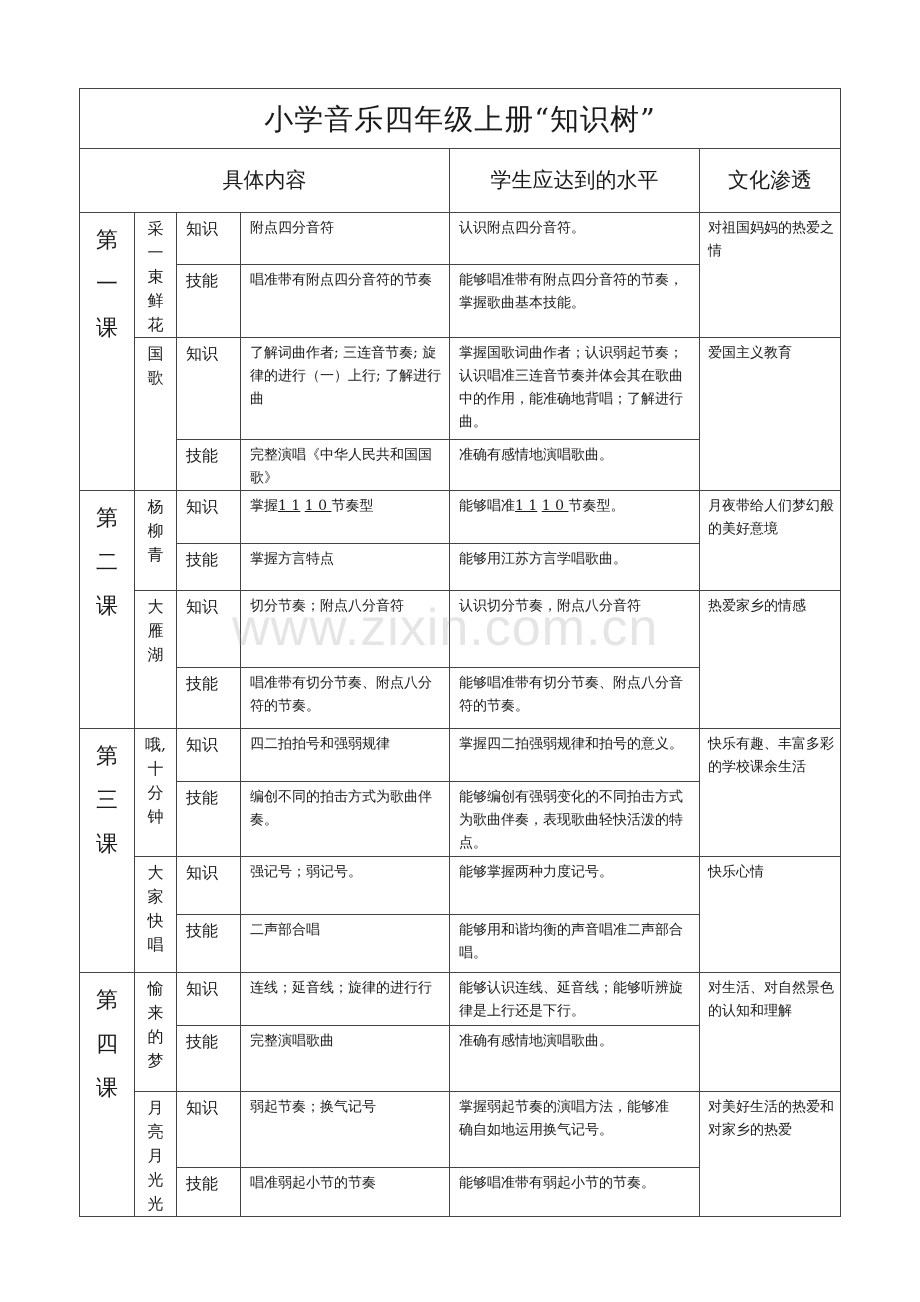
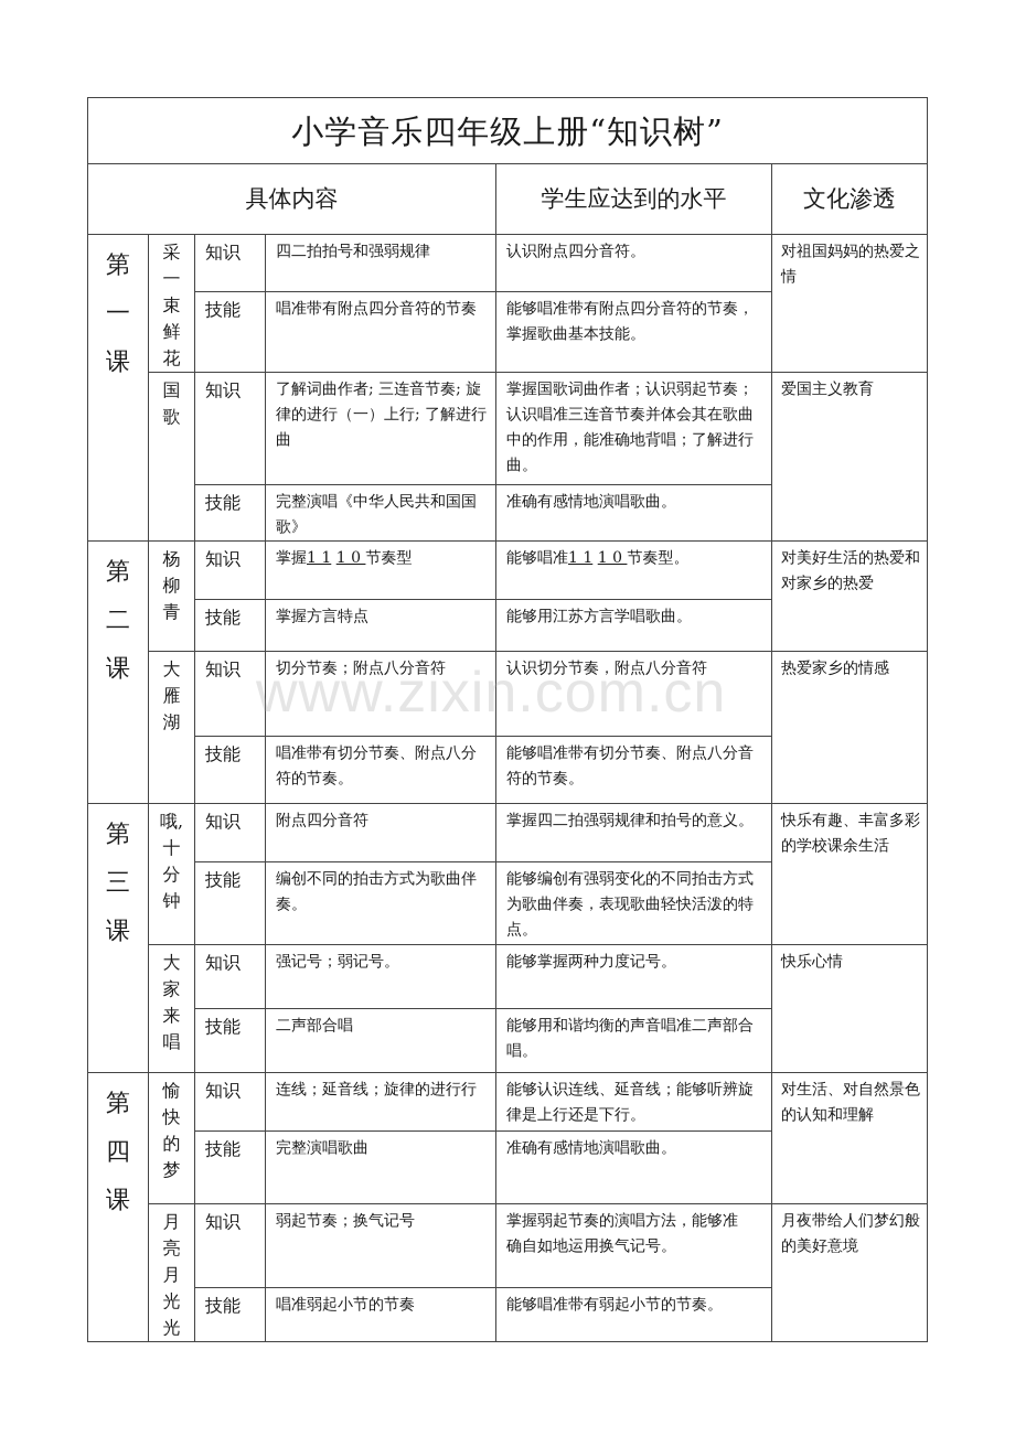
  小学音乐四年级上册“知识树”
  具体内容	学生应达到的水平	文化渗透
- 第一课	采一束鲜花	知识	附点四分音符	认识附点四分音符。	对祖国妈妈的热爱之情
+ 第一课	采一束鲜花	知识	四二拍拍号和强弱规律	认识附点四分音符。	对祖国妈妈的热爱之情
  技能	唱准带有附点四分音符的节奏	能够唱准带有附点四分音符的节奏，掌握歌曲基本技能。
  国歌	知识	了解词曲作者; 三连音节奏; 旋律的进行（一）上行; 了解进行曲	掌握国歌词曲作者；认识弱起节奏；认识唱准三连音节奏并体会其在歌曲中的作用，能准确地背唱；了解进行曲。	爱国主义教育
  技能	完整演唱《中华人民共和国国歌》	准确有感情地演唱歌曲。
- 第二课	杨柳青	知识	掌握1 1 1 0 节奏型	能够唱准1 1 1 0 节奏型。	月夜带给人们梦幻般的美好意境
+ 第二课	杨柳青	知识	掌握1 1 1 0 节奏型	能够唱准1 1 1 0 节奏型。	对美好生活的热爱和对家乡的热爱
  技能	掌握方言特点	能够用江苏方言学唱歌曲。
  大雁湖	知识	切分节奏；附点八分音符	认识切分节奏，附点八分音符	热爱家乡的情感
  技能	唱准带有切分节奏、附点八分符的节奏。	能够唱准带有切分节奏、附点八分音符的节奏。
- 第三课	哦,十分钟	知识	四二拍拍号和强弱规律	掌握四二拍强弱规律和拍号的意义。	快乐有趣、丰富多彩的学校课余生活
+ 第三课	哦,十分钟	知识	附点四分音符	掌握四二拍强弱规律和拍号的意义。	快乐有趣、丰富多彩的学校课余生活
  技能	编创不同的拍击方式为歌曲伴奏。	能够编创有强弱变化的不同拍击方式为歌曲伴奏，表现歌曲轻快活泼的特点。
- 大家快唱	知识	强记号；弱记号。	能够掌握两种力度记号。	快乐心情
+ 大家来唱	知识	强记号；弱记号。	能够掌握两种力度记号。	快乐心情
  技能	二声部合唱	能够用和谐均衡的声音唱准二声部合唱。
- 第四课	愉来的梦	知识	连线；延音线；旋律的进行行	能够认识连线、延音线；能够听辨旋律是上行还是下行。	对生活、对自然景色的认知和理解
+ 第四课	愉快的梦	知识	连线；延音线；旋律的进行行	能够认识连线、延音线；能够听辨旋律是上行还是下行。	对生活、对自然景色的认知和理解
  技能	完整演唱歌曲	准确有感情地演唱歌曲。
- 月亮月光光	知识	弱起节奏；换气记号	掌握弱起节奏的演唱方法，能够准 确自如地运用换气记号。	对美好生活的热爱和对家乡的热爱
+ 月亮月光光	知识	弱起节奏；换气记号	掌握弱起节奏的演唱方法，能够准 确自如地运用换气记号。	月夜带给人们梦幻般的美好意境
  技能	唱准弱起小节的节奏	能够唱准带有弱起小节的节奏。
  www.zixin.com.cn
